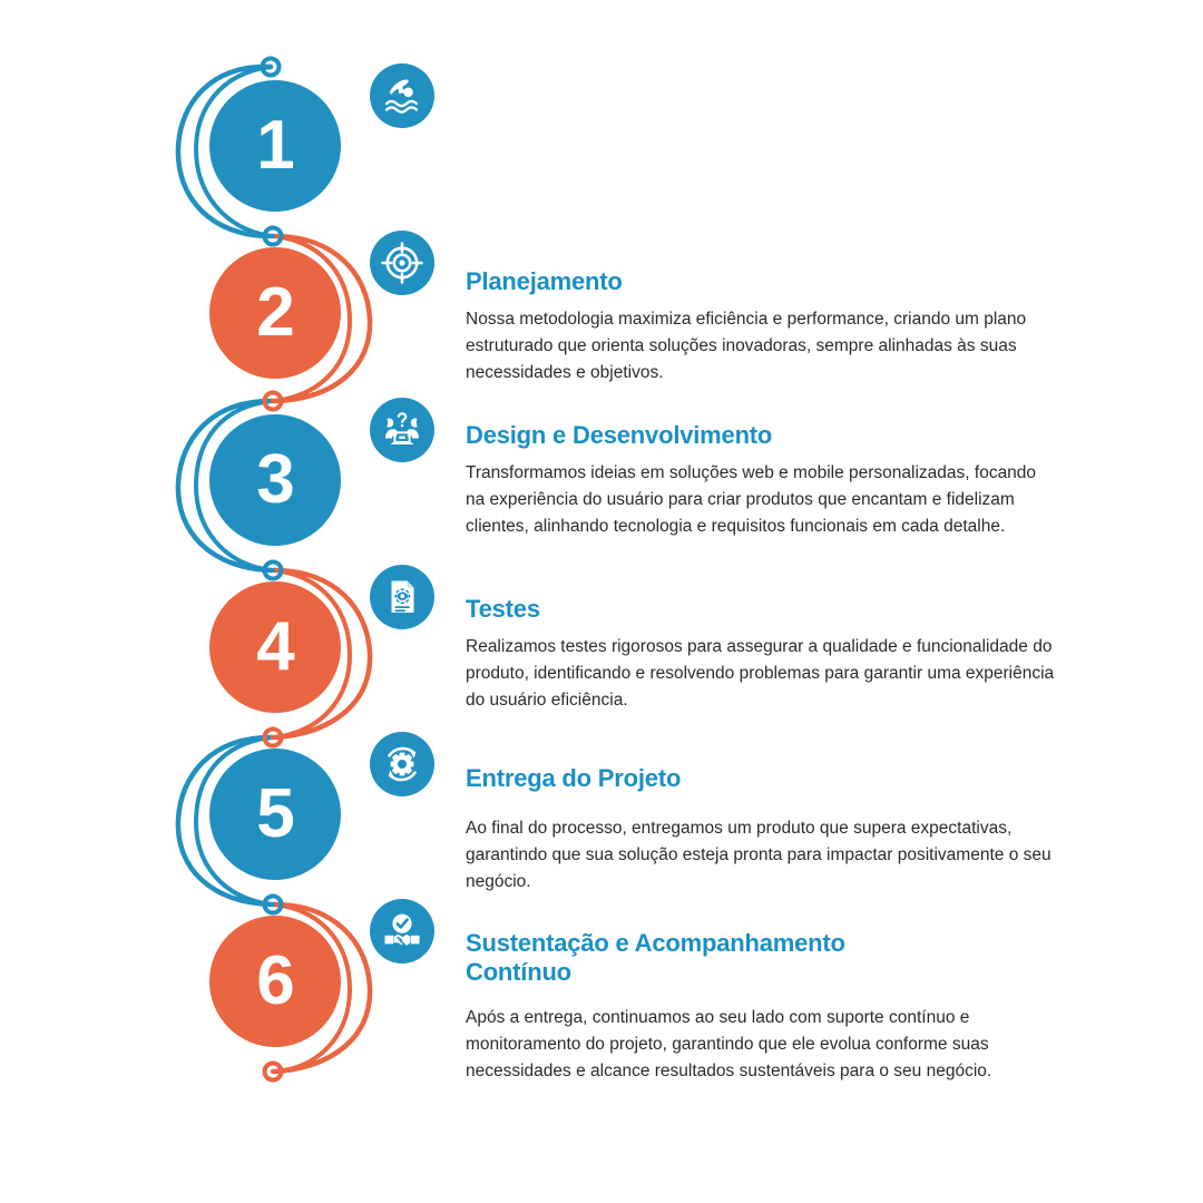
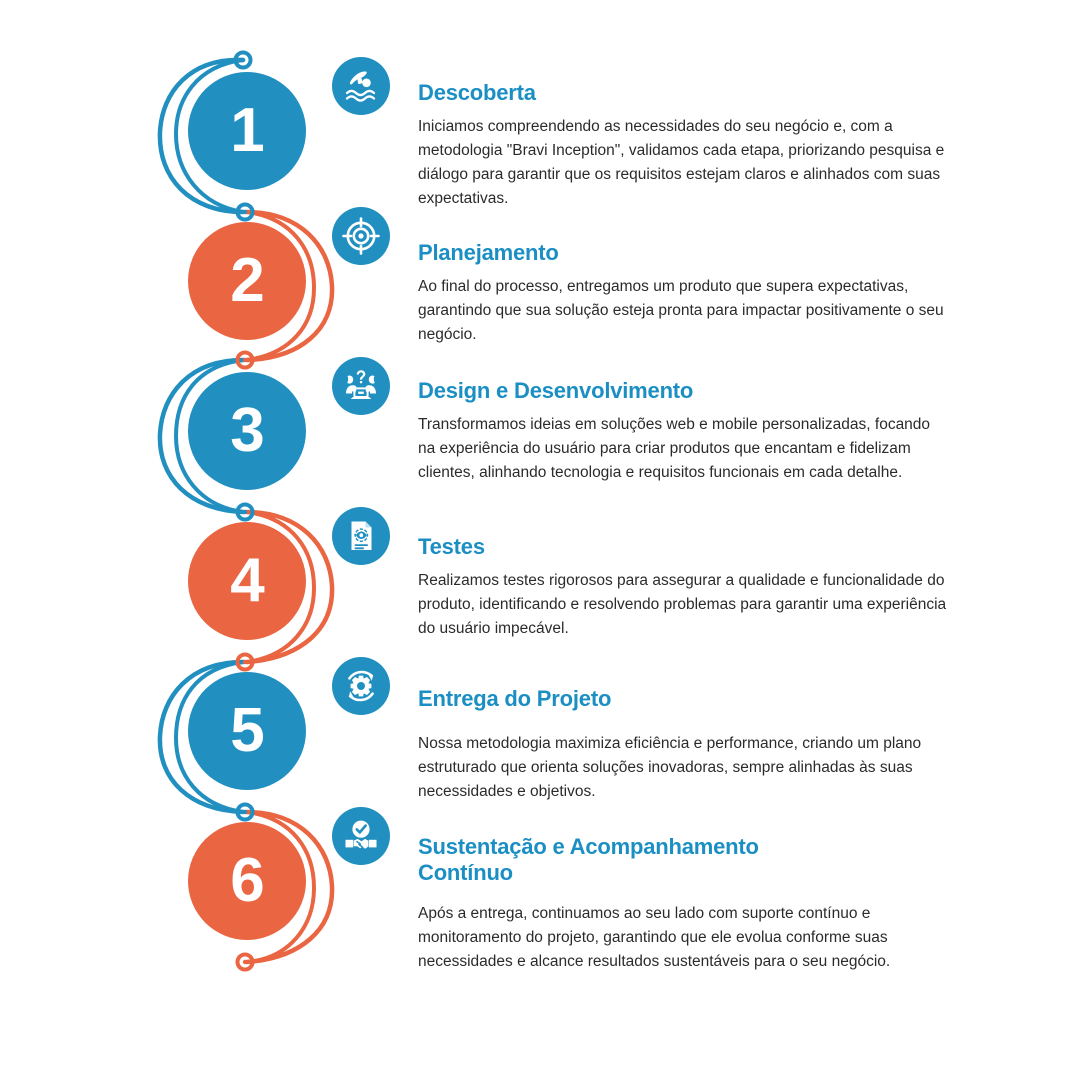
  1
+ Descoberta
+ Iniciamos compreendendo as necessidades do seu negócio e, com a metodologia "Bravi Inception", validamos cada etapa, priorizando pesquisa e diálogo para garantir que os requisitos estejam claros e alinhados com suas expectativas.
  2
  Planejamento
- Nossa metodologia maximiza eficiência e performance, criando um plano estruturado que orienta soluções inovadoras, sempre alinhadas às suas necessidades e objetivos.
+ Ao final do processo, entregamos um produto que supera expectativas, garantindo que sua solução esteja pronta para impactar positivamente o seu negócio.
  3
  Design e Desenvolvimento
  Transformamos ideias em soluções web e mobile personalizadas, focando na experiência do usuário para criar produtos que encantam e fidelizam clientes, alinhando tecnologia e requisitos funcionais em cada detalhe.
  4
  Testes
- Realizamos testes rigorosos para assegurar a qualidade e funcionalidade do produto, identificando e resolvendo problemas para garantir uma experiência do usuário eficiência.
+ Realizamos testes rigorosos para assegurar a qualidade e funcionalidade do produto, identificando e resolvendo problemas para garantir uma experiência do usuário impecável.
  5
  Entrega do Projeto
- Ao final do processo, entregamos um produto que supera expectativas, garantindo que sua solução esteja pronta para impactar positivamente o seu negócio.
+ Nossa metodologia maximiza eficiência e performance, criando um plano estruturado que orienta soluções inovadoras, sempre alinhadas às suas necessidades e objetivos.
  6
  Sustentação e Acompanhamento Contínuo
  Após a entrega, continuamos ao seu lado com suporte contínuo e monitoramento do projeto, garantindo que ele evolua conforme suas necessidades e alcance resultados sustentáveis para o seu negócio.
